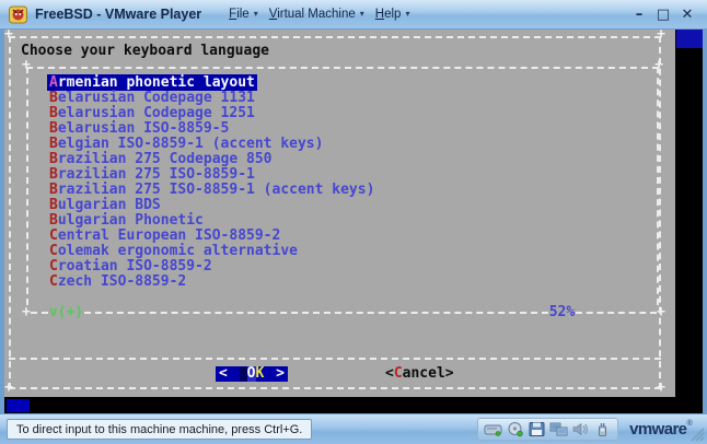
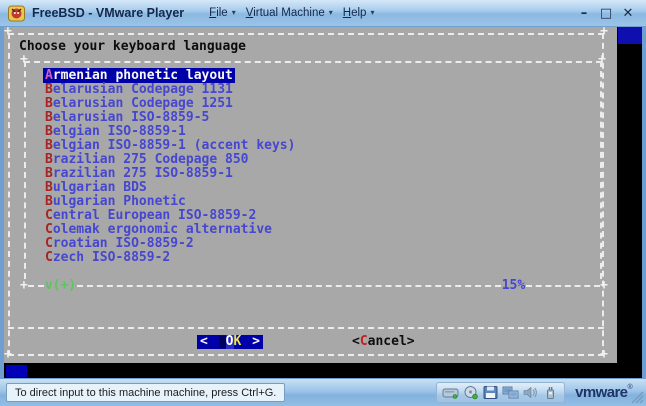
  FreeBSD - VMware Player
  File
  ▾
  Virtual Machine
  ▾
  Help
  ▾
  –
  □
  ✕
  +
  +
  +
  +
  Choose your keyboard language
  +
  +
  Armenian phonetic layout
  Belarusian Codepage 1131
  Belarusian Codepage 1251
  Belarusian ISO-8859-5
+ Belgian ISO-8859-1
  Belgian ISO-8859-1 (accent keys)
  Brazilian 275 Codepage 850
  Brazilian 275 ISO-8859-1
- Brazilian 275 ISO-8859-1 (accent keys)
  Bulgarian BDS
  Bulgarian Phonetic
  Central European ISO-8859-2
  Colemak ergonomic alternative
  Croatian ISO-8859-2
  Czech ISO-8859-2
  +
  v(+)
- 52%
+ 15%
  +
  <
  O
  K
  >
  <Cancel>
  To direct input to this machine machine, press Ctrl+G.
  vmware
